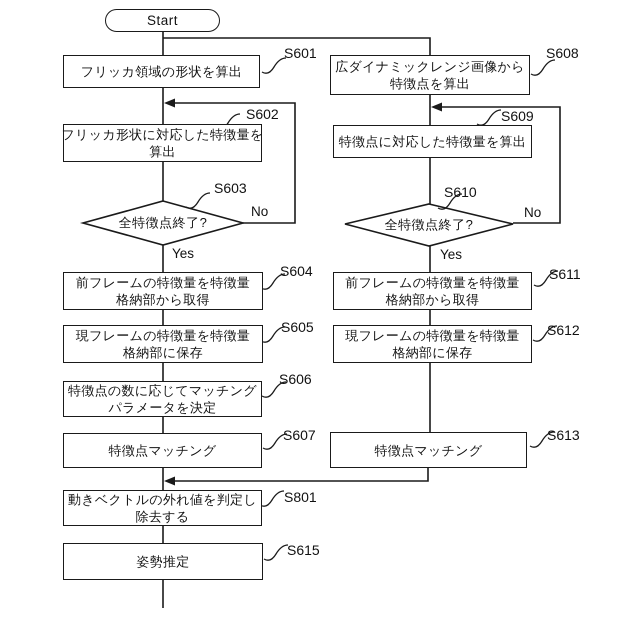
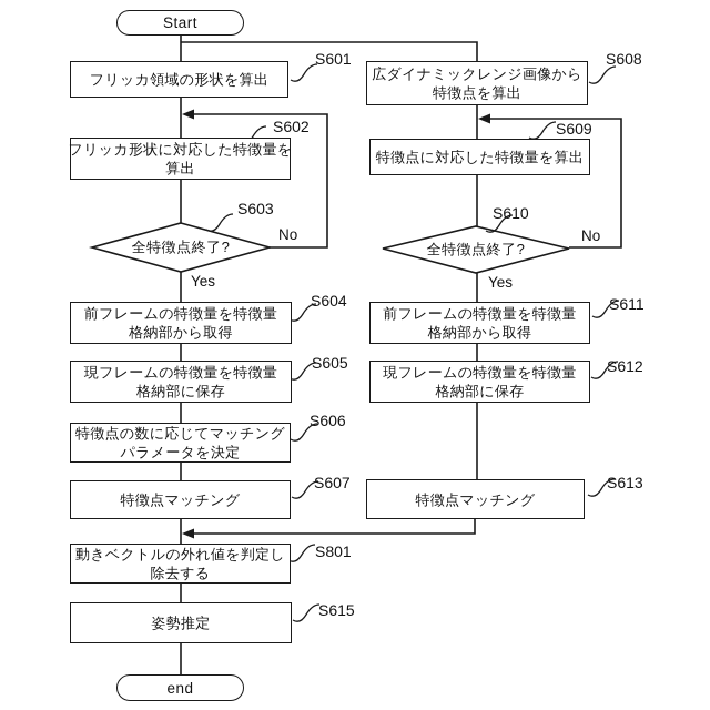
  Start
+ end
  フリッカ領域の形状を算出
  フリッカ形状に対応した特徴量を
  算出
  前フレームの特徴量を特徴量
  格納部から取得
  現フレームの特徴量を特徴量
  格納部に保存
  特徴点の数に応じてマッチング
  パラメータを決定
  特徴点マッチング
  動きベクトルの外れ値を判定し
  除去する
  姿勢推定
  広ダイナミックレンジ画像から
  特徴点を算出
  特徴点に対応した特徴量を算出
  前フレームの特徴量を特徴量
  格納部から取得
  現フレームの特徴量を特徴量
  格納部に保存
  特徴点マッチング
  全特徴点終了?
  全特徴点終了?
  S601
  S602
  S603
  S604
  S605
  S606
  S607
  S801
  S615
  S608
  S609
  S610
  S611
  S612
  S613
  Yes
  No
  Yes
  No
